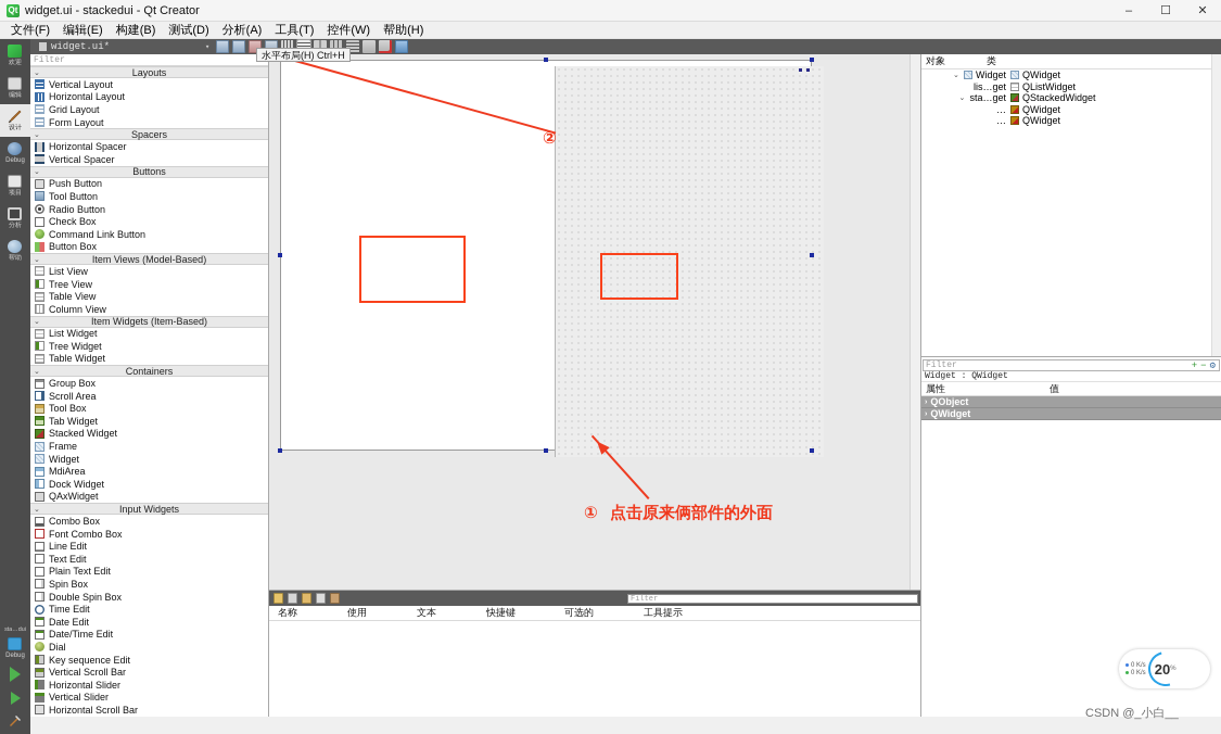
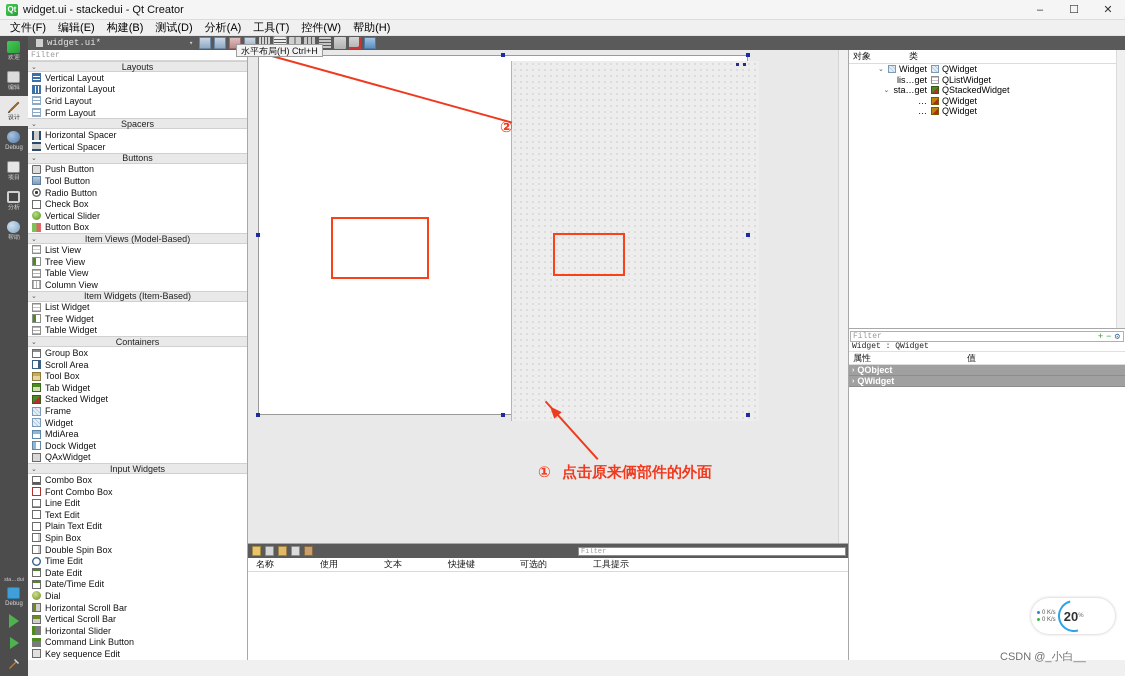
  Qt
  widget.ui - stackedui - Qt Creator
  –
  ☐
  ✕
  文件(F)
  编辑(E)
  构建(B)
  测试(D)
  分析(A)
  工具(T)
  控件(W)
  帮助(H)
  widget.ui*
  ▾
  Filter
  Layouts
  Vertical Layout
  Horizontal Layout
  Grid Layout
  Form Layout
  Spacers
  Horizontal Spacer
  Vertical Spacer
  Buttons
  Push Button
  Tool Button
  Radio Button
  Check Box
- Command Link Button
+ Vertical Slider
  Button Box
  Item Views (Model-Based)
  List View
  Tree View
  Table View
  Column View
  Item Widgets (Item-Based)
  List Widget
  Tree Widget
  Table Widget
  Containers
  Group Box
  Scroll Area
  Tool Box
  Tab Widget
  Stacked Widget
  Frame
  Widget
  MdiArea
  Dock Widget
  QAxWidget
  Input Widgets
  Combo Box
  Font Combo Box
  Line Edit
  Text Edit
  Plain Text Edit
  Spin Box
  Double Spin Box
  Time Edit
  Date Edit
  Date/Time Edit
  Dial
- Key sequence Edit
+ Horizontal Scroll Bar
  Vertical Scroll Bar
  Horizontal Slider
- Vertical Slider
+ Command Link Button
- Horizontal Scroll Bar
+ Key sequence Edit
  ②
  ①
  点击原来俩部件的外面
  水平布局(H) Ctrl+H
  Filter
  名称
  使用
  文本
  快捷键
  可选的
  工具提示
  对象
  类
  Widget
  QWidget
  lis…get
  QListWidget
  sta…get
  QStackedWidget
  …
  QWidget
  …
  QWidget
  Filter
  +
  −
  ⚙
  Widget : QWidget
  属性
  值
  QObject
  QWidget
  20
  CSDN @_小白__
